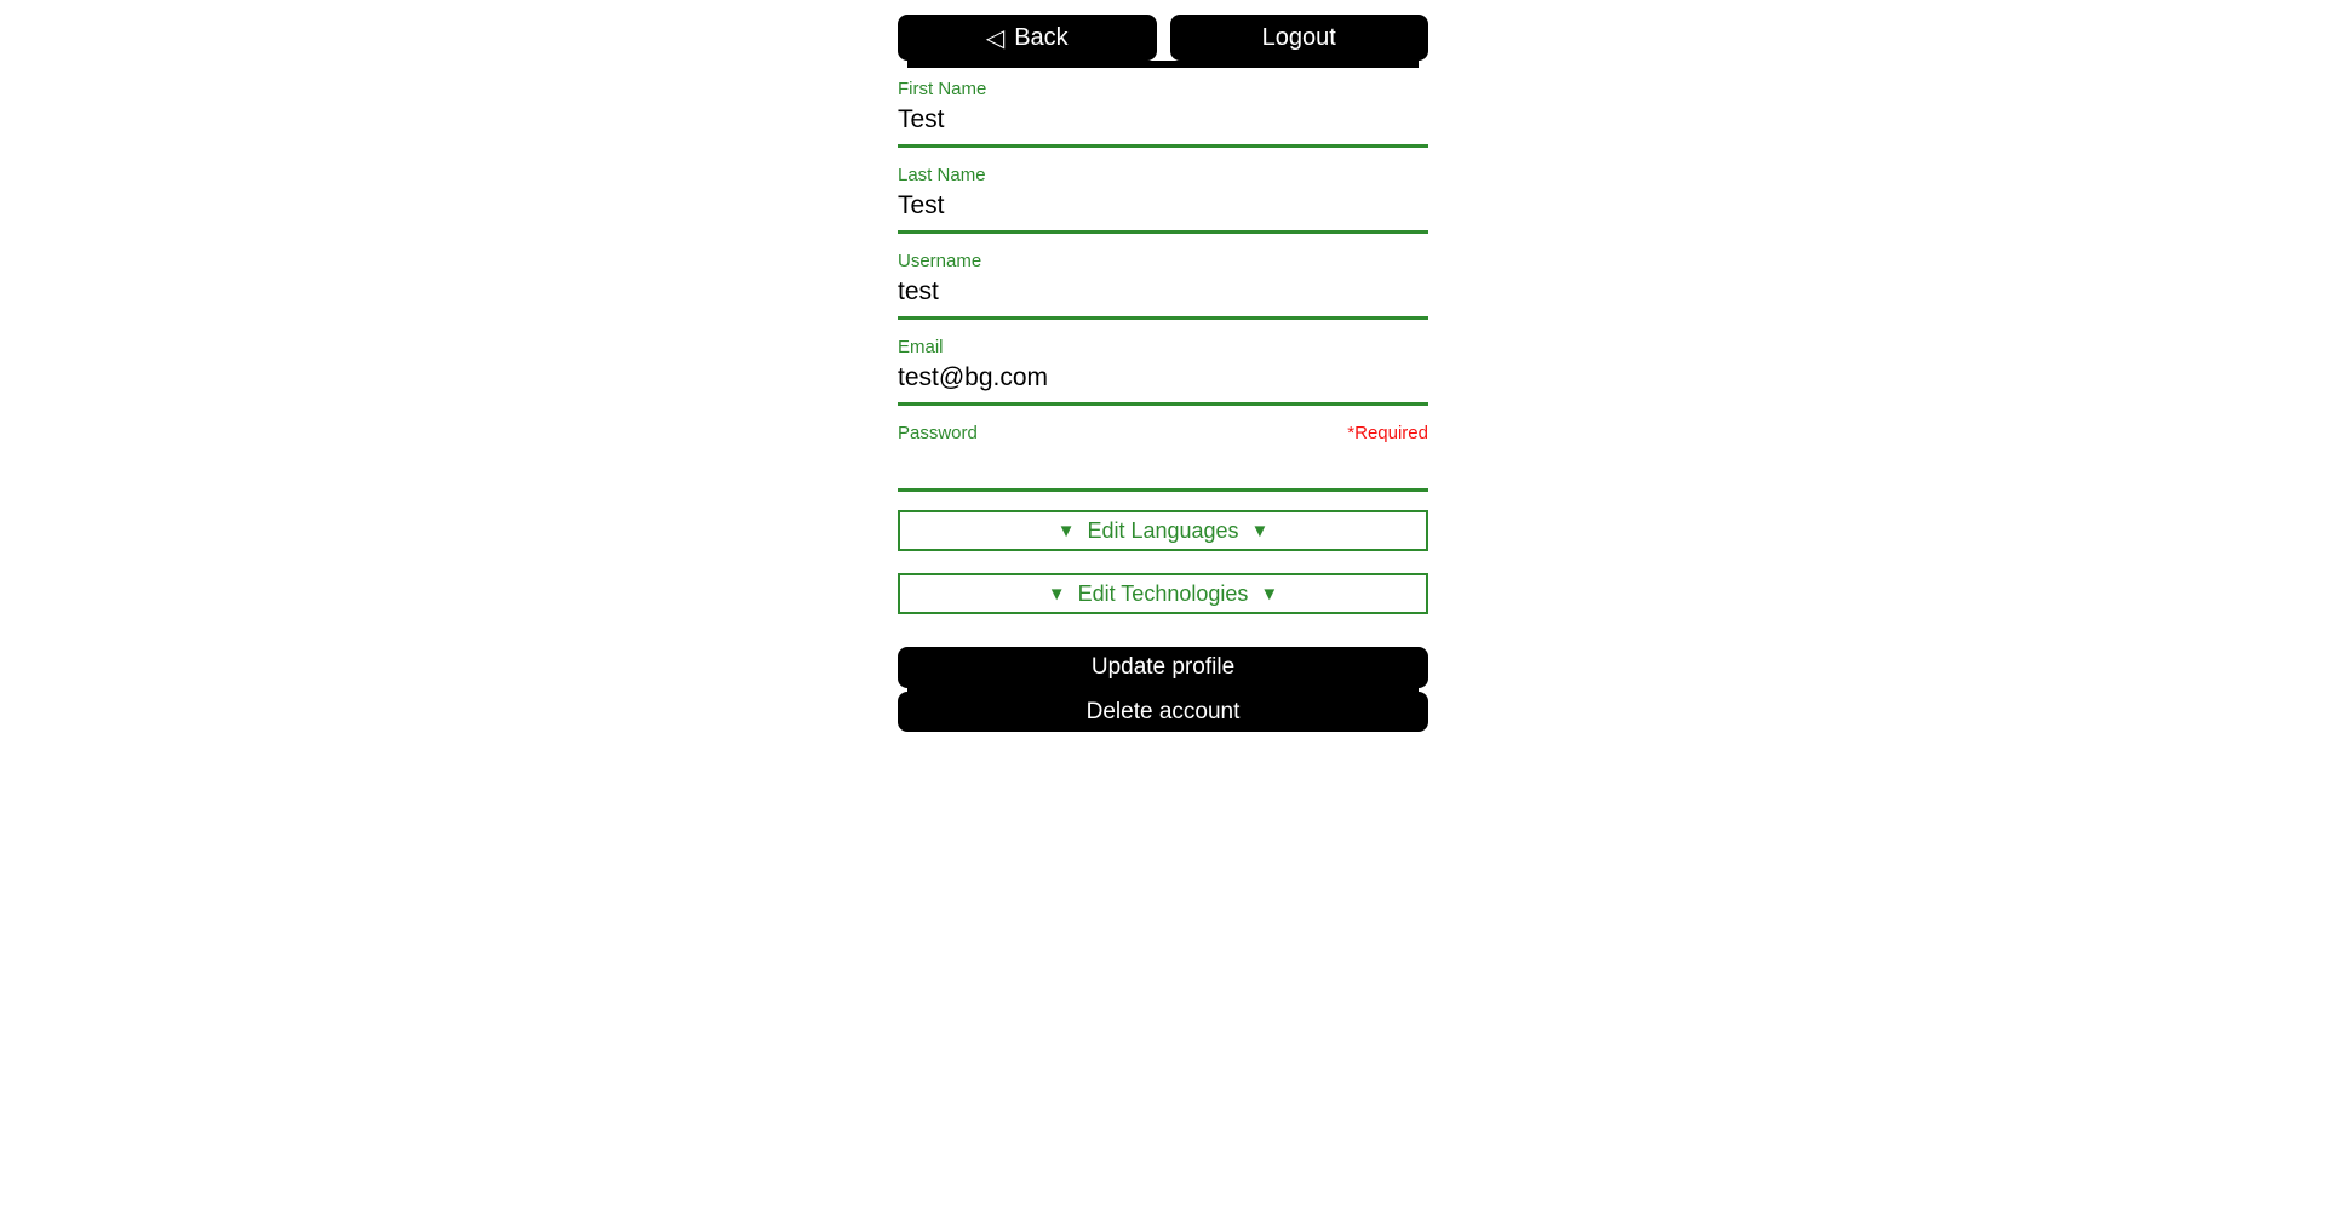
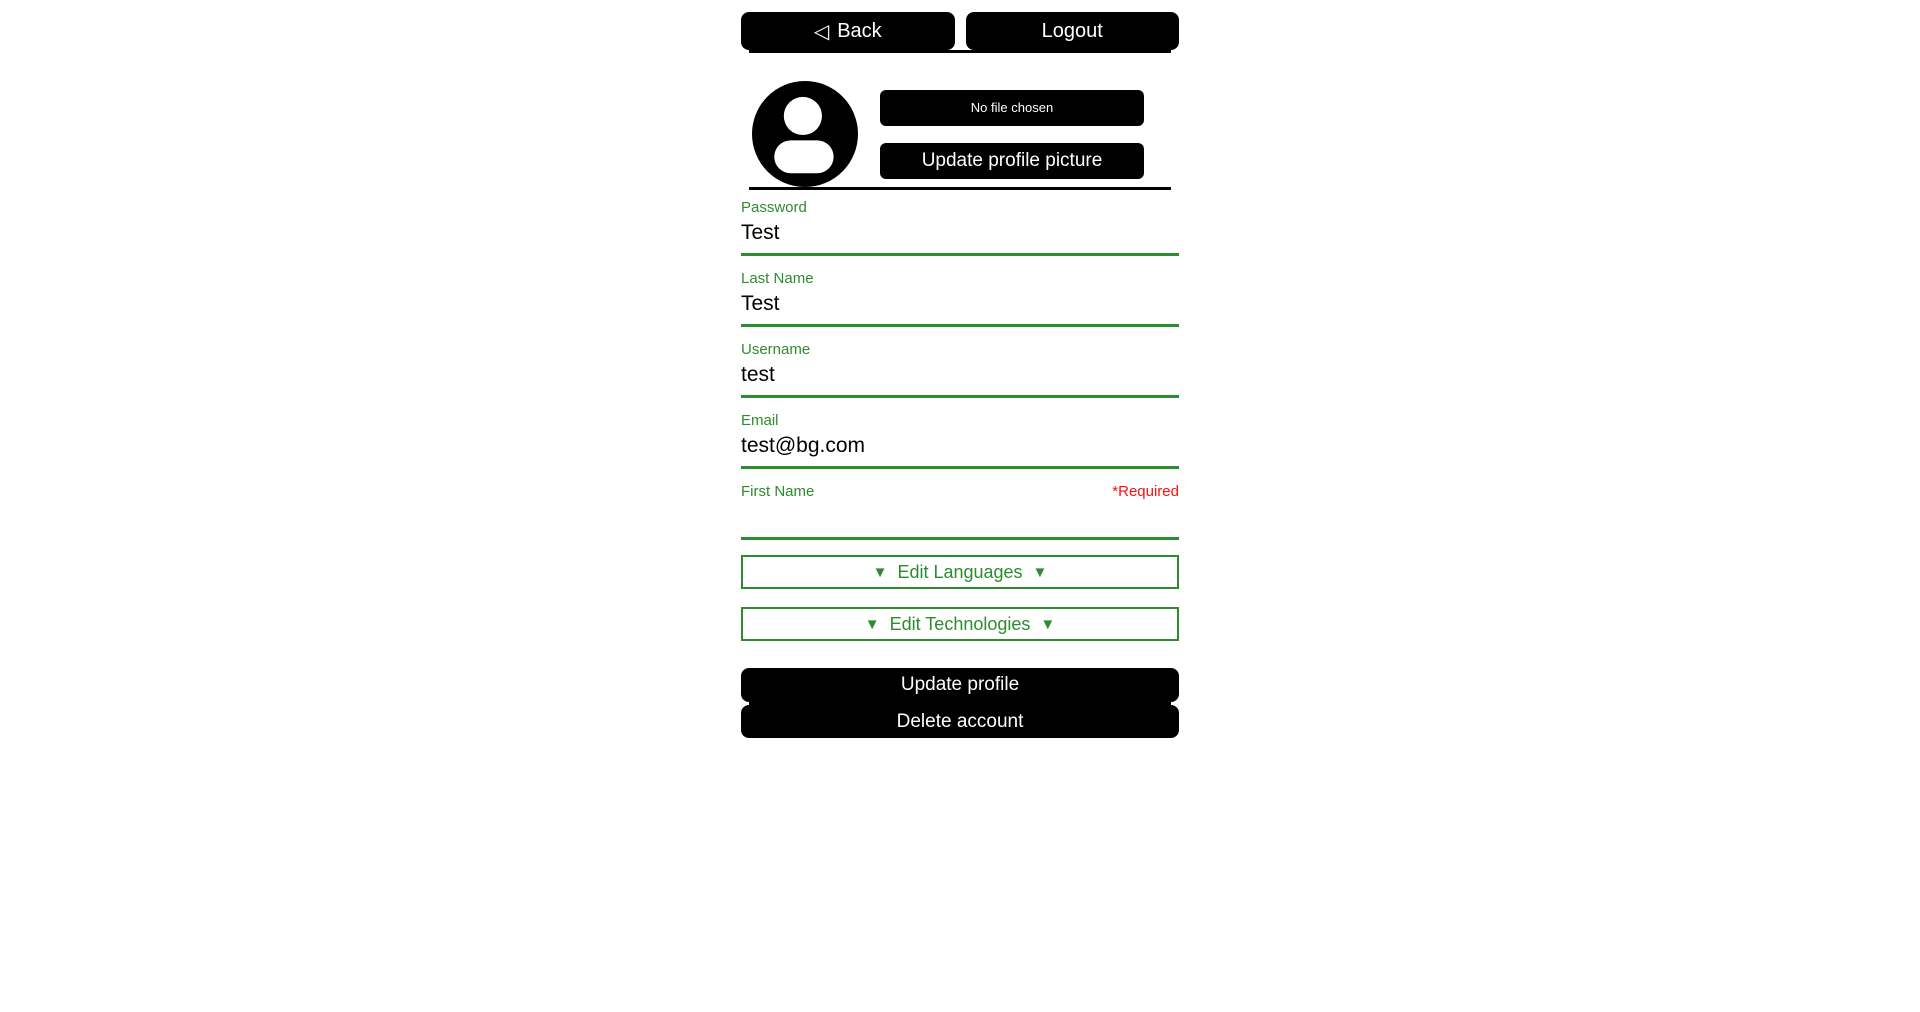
  ◁
  Back
  Logout
+ No file chosen
+ Update profile picture
- First Name
+ Password
  Test
  Last Name
  Test
  Username
  test
  Email
  test@bg.com
- Password
+ First Name
  *Required
  ▼
  Edit Languages
  ▼
  ▼
  Edit Technologies
  ▼
  Update profile
  Delete account
